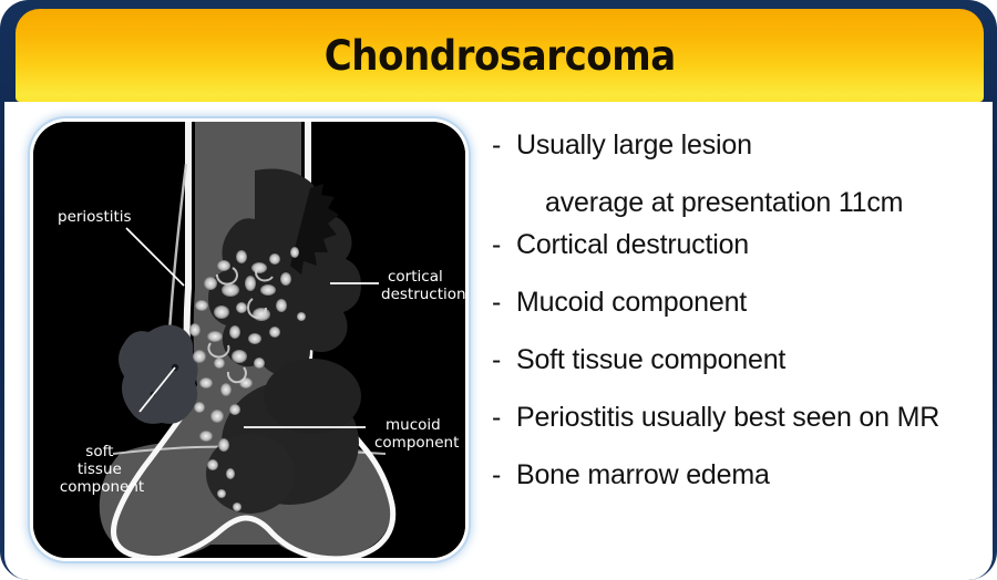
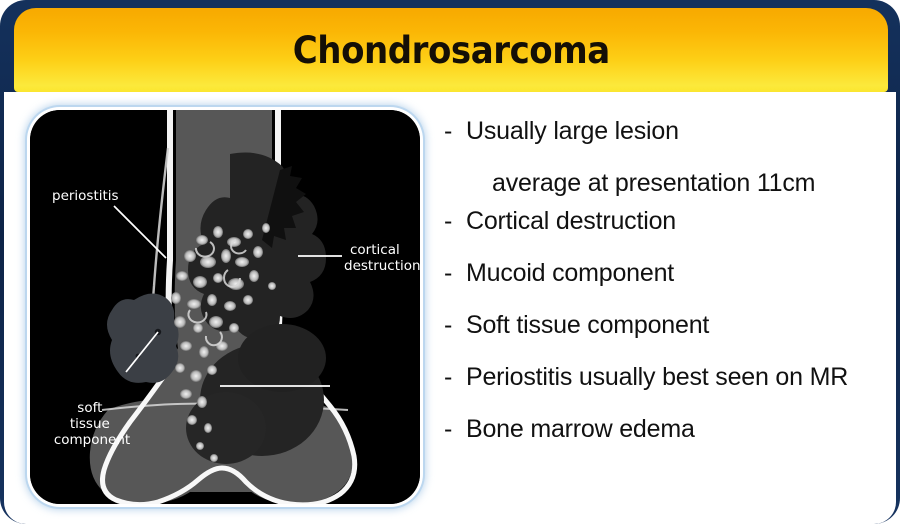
  Chondrosarcoma
  periostitis
  cortical destruction
  soft tissue component
- mucoid component
  -
  Usually large lesion
  average at presentation 11cm
  -
  Cortical destruction
  -
  Mucoid component
  -
  Soft tissue component
  -
  Periostitis usually best seen on MR
  -
  Bone marrow edema
